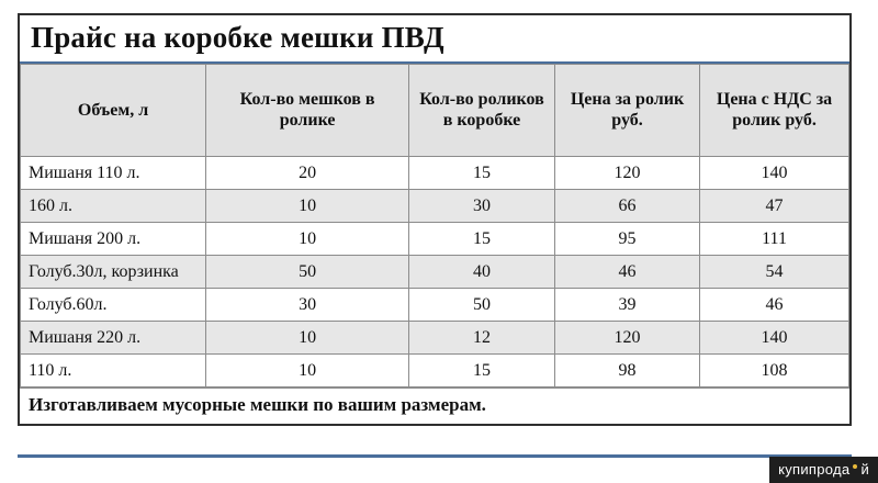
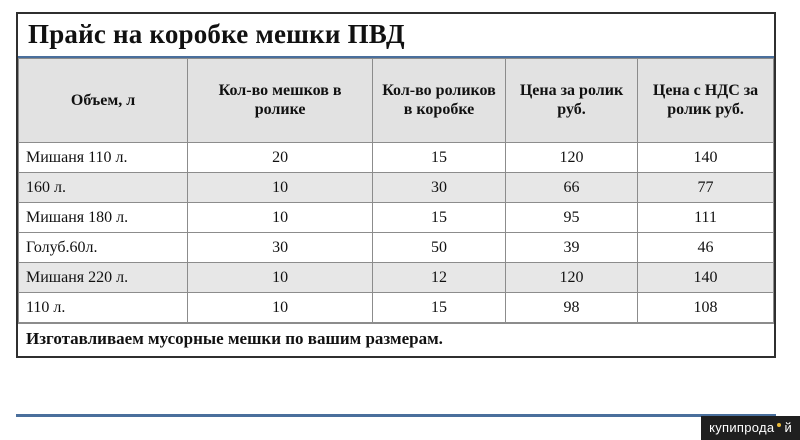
  Прайс на коробке мешки ПВД
  Объем, л	Кол-во мешков в ролике	Кол-во роликов в коробке	Цена за ролик руб.	Цена с НДС за ролик руб.
  Мишаня 110 л.	20	15	120	140
- 160 л.	10	30	66	47
+ 160 л.	10	30	66	77
- Мишаня 200 л.	10	15	95	111
+ Мишаня 180 л.	10	15	95	111
- Голуб.30л, корзинка	50	40	46	54
  Голуб.60л.	30	50	39	46
  Мишаня 220 л.	10	12	120	140
  110 л.	10	15	98	108
  Изготавливаем мусорные мешки по вашим размерам.
  купипрода
  й
